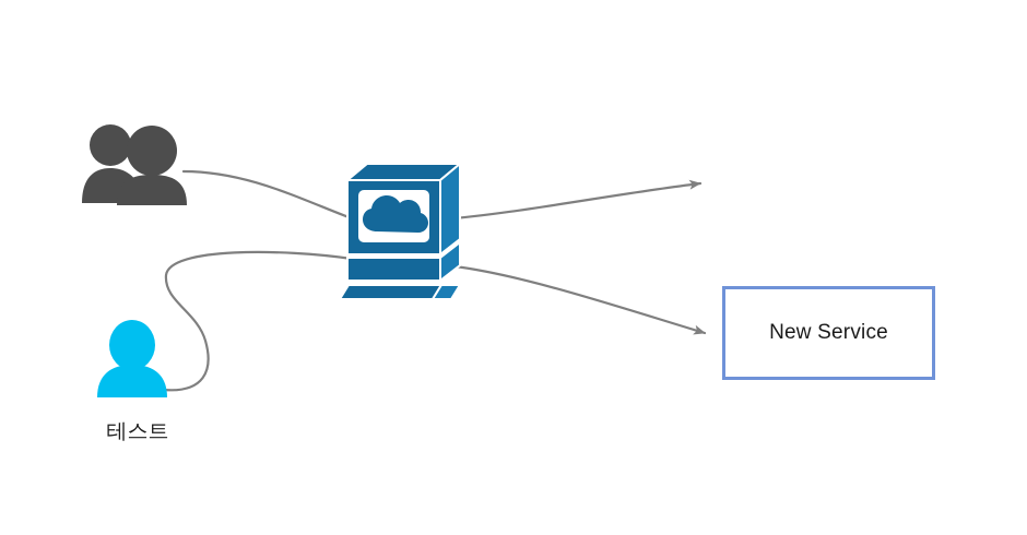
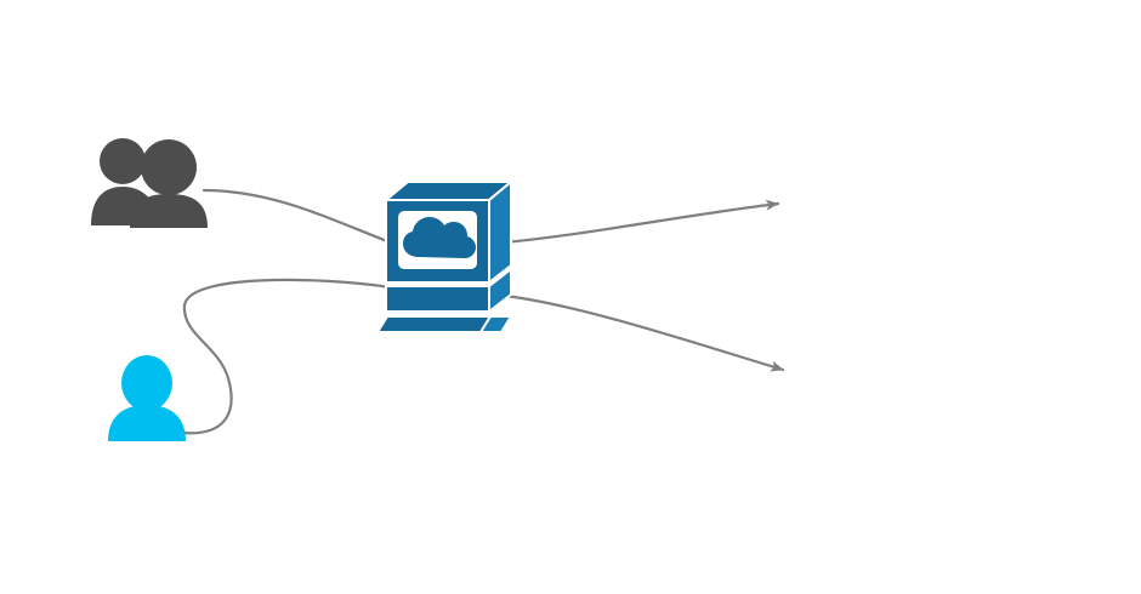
- New Service
- 테스트
